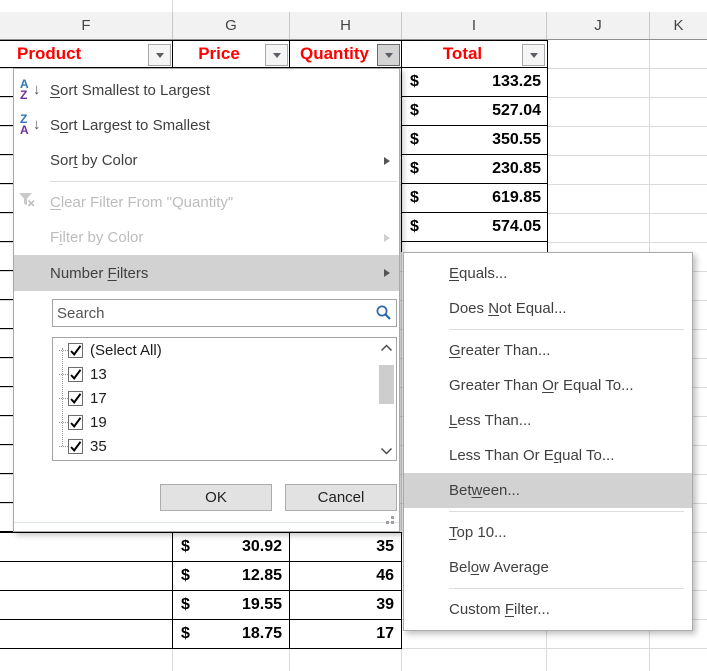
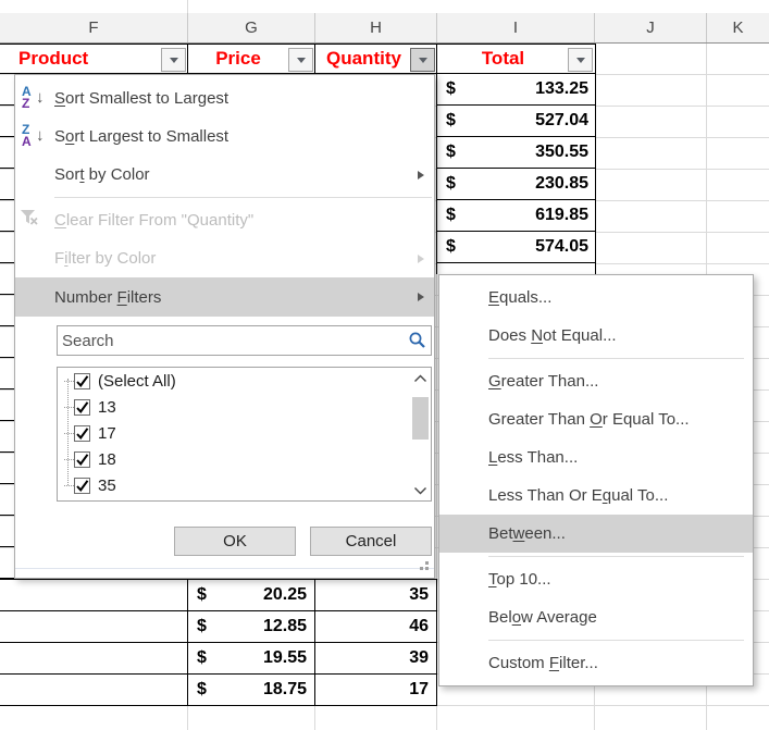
  F
  G
  H
  I
  J
  K
  Product
  Price
  Quantity
  Total
  $
  133.25
  $
  527.04
  $
  350.55
  $
  230.85
  $
  619.85
  $
  574.05
  $
- 30.92
+ 20.25
  35
  $
  12.85
  46
  $
  19.55
  39
  $
  18.75
  17
  A
  Z
  ↓
  Sort Smallest to Largest
  Z
  A
  ↓
  Sort Largest to Smallest
  Sort by Color
  Clear Filter From "Quantity"
  Filter by Color
  Number Filters
  Search
  (Select All)
  13
  17
- 19
+ 18
  35
  OK
  Cancel
  Equals...
  Does Not Equal...
  Greater Than...
  Greater Than Or Equal To...
  Less Than...
  Less Than Or Equal To...
  Between...
  Top 10...
  Below Average
  Custom Filter...
